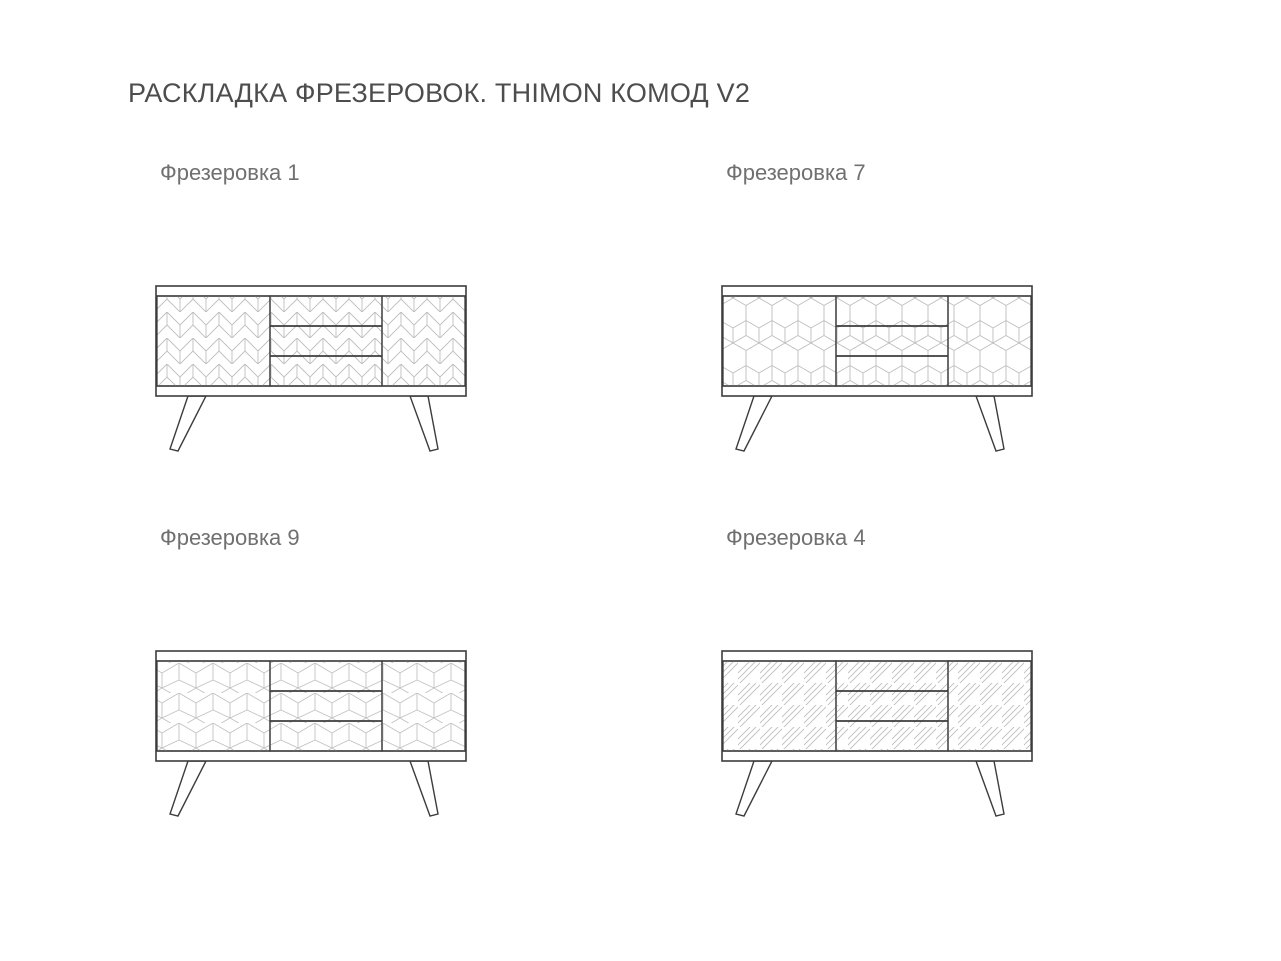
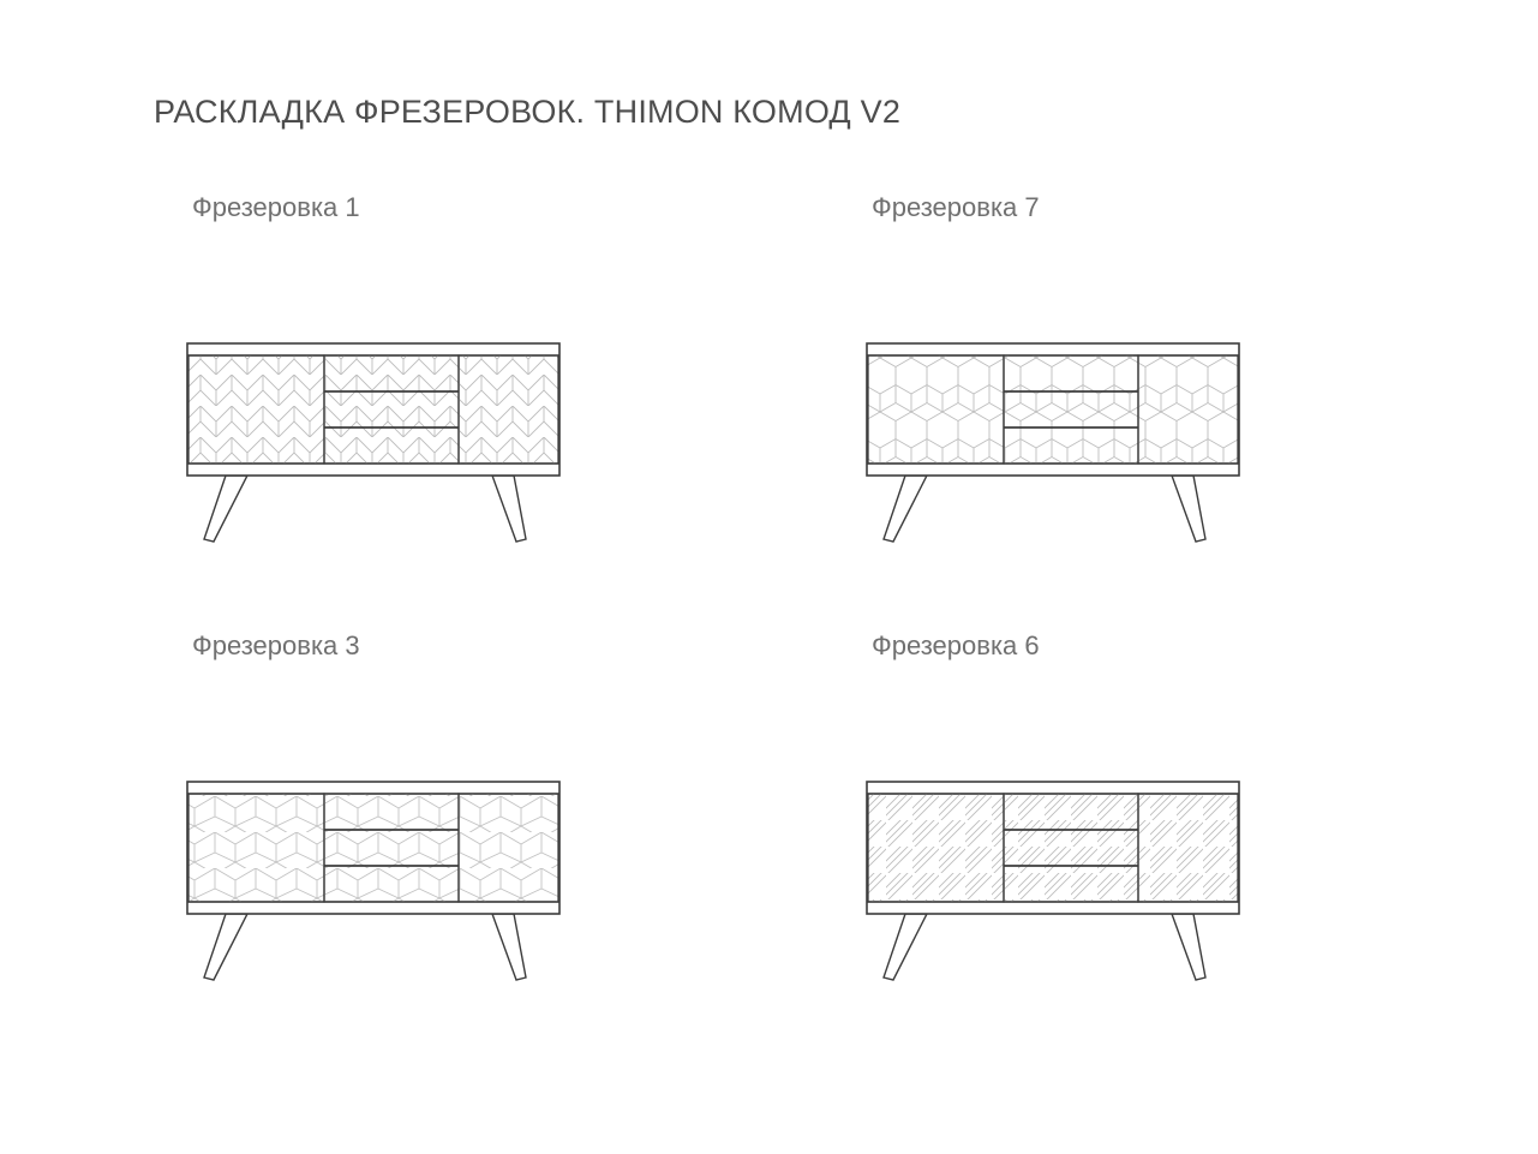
  РАСКЛАДКА ФРЕЗЕРОВОК. THIMON КОМОД V2
  Фрезеровка 1
  Фрезеровка 7
- Фрезеровка 9
+ Фрезеровка 3
- Фрезеровка 4
+ Фрезеровка 6
